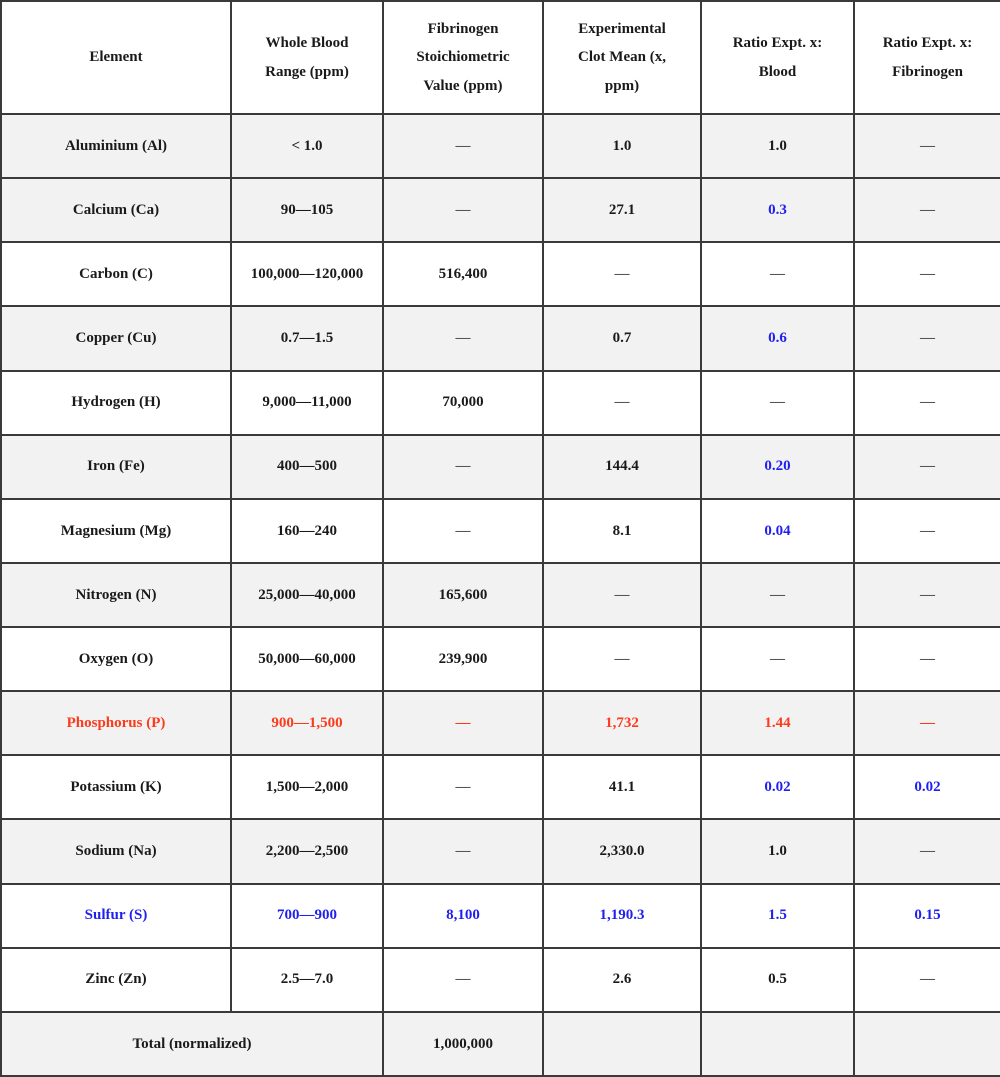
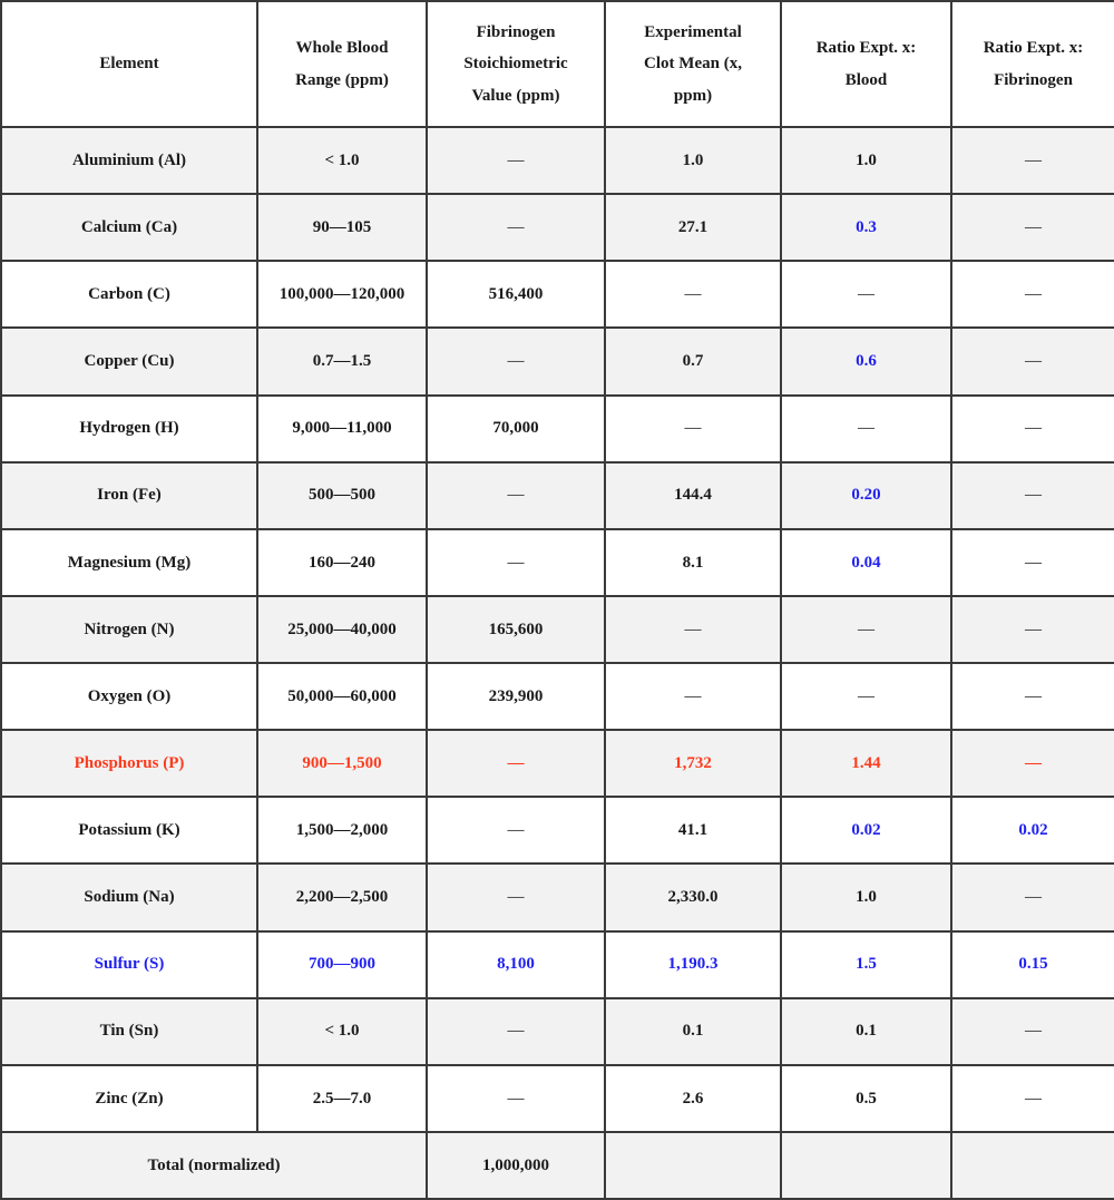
  Element	Whole BloodRange (ppm)	FibrinogenStoichiometricValue (ppm)	ExperimentalClot Mean (x,ppm)	Ratio Expt. x:Blood	Ratio Expt. x:Fibrinogen
  Aluminium (Al)	< 1.0	—	1.0	1.0	—
  Calcium (Ca)	90—105	—	27.1	0.3	—
  Carbon (C)	100,000—120,000	516,400	—	—	—
  Copper (Cu)	0.7—1.5	—	0.7	0.6	—
  Hydrogen (H)	9,000—11,000	70,000	—	—	—
- Iron (Fe)	400—500	—	144.4	0.20	—
+ Iron (Fe)	500—500	—	144.4	0.20	—
  Magnesium (Mg)	160—240	—	8.1	0.04	—
  Nitrogen (N)	25,000—40,000	165,600	—	—	—
  Oxygen (O)	50,000—60,000	239,900	—	—	—
  Phosphorus (P)	900—1,500	—	1,732	1.44	—
  Potassium (K)	1,500—2,000	—	41.1	0.02	0.02
  Sodium (Na)	2,200—2,500	—	2,330.0	1.0	—
  Sulfur (S)	700—900	8,100	1,190.3	1.5	0.15
+ Tin (Sn)	< 1.0	—	0.1	0.1	—
  Zinc (Zn)	2.5—7.0	—	2.6	0.5	—
  Total (normalized)	1,000,000
